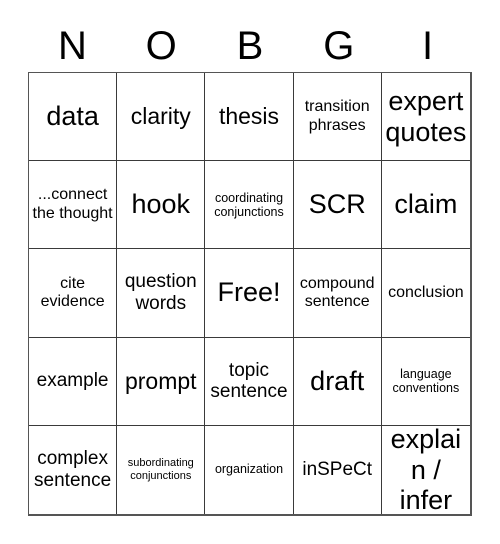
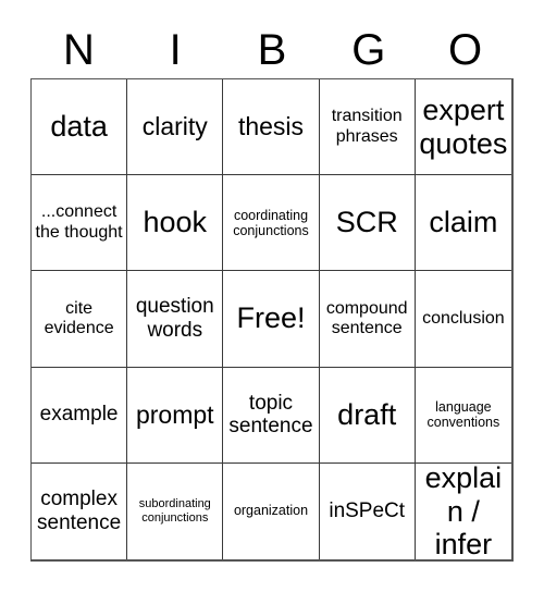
  N
- O
+ I
  B
  G
- I
+ O
  data
  clarity
  thesis
  transition phrases
  expert quotes
  ...connect the thought
  hook
  coordinating conjunctions
  SCR
  claim
  cite evidence
  question words
  Free!
  compound sentence
  conclusion
  example
  prompt
  topic sentence
  draft
  language conventions
  complex sentence
  subordinating conjunctions
  organization
  inSPeCt
  explain / infer
